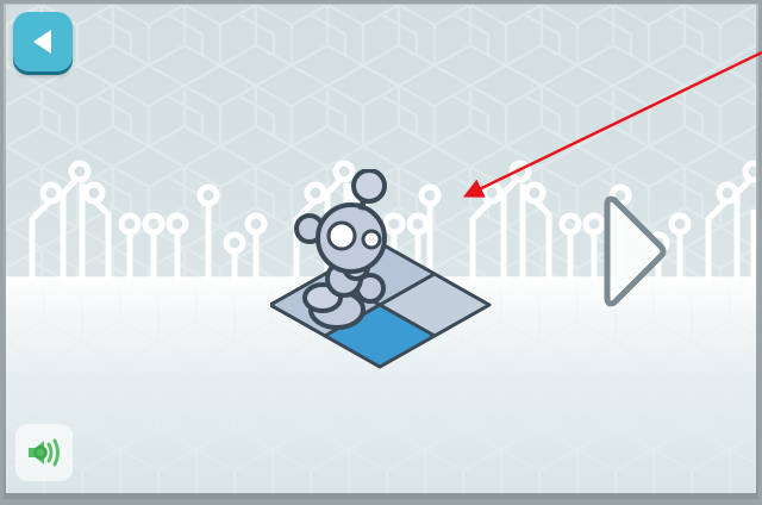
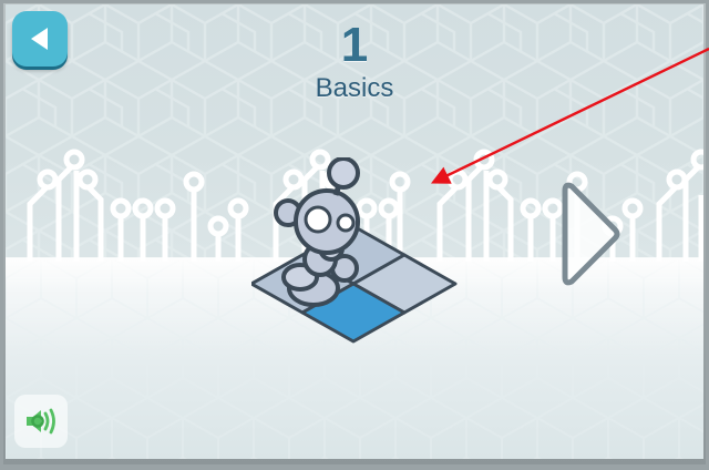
+ 1
+ Basics
